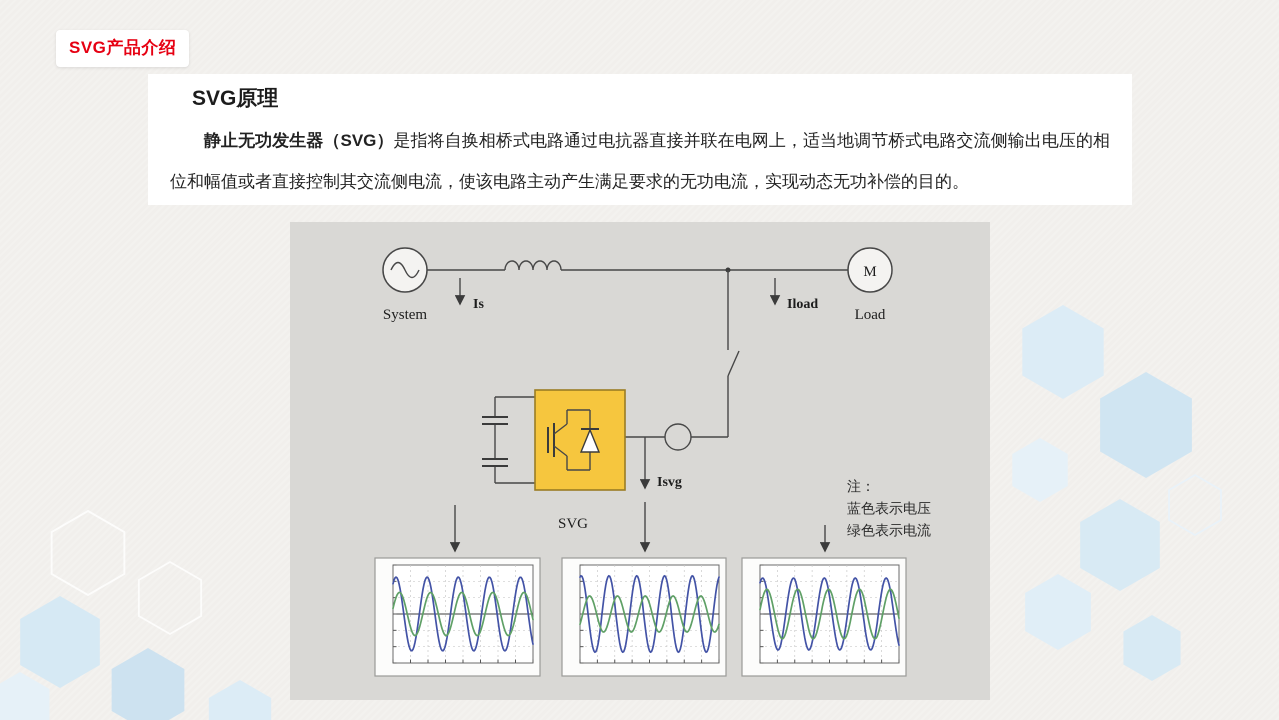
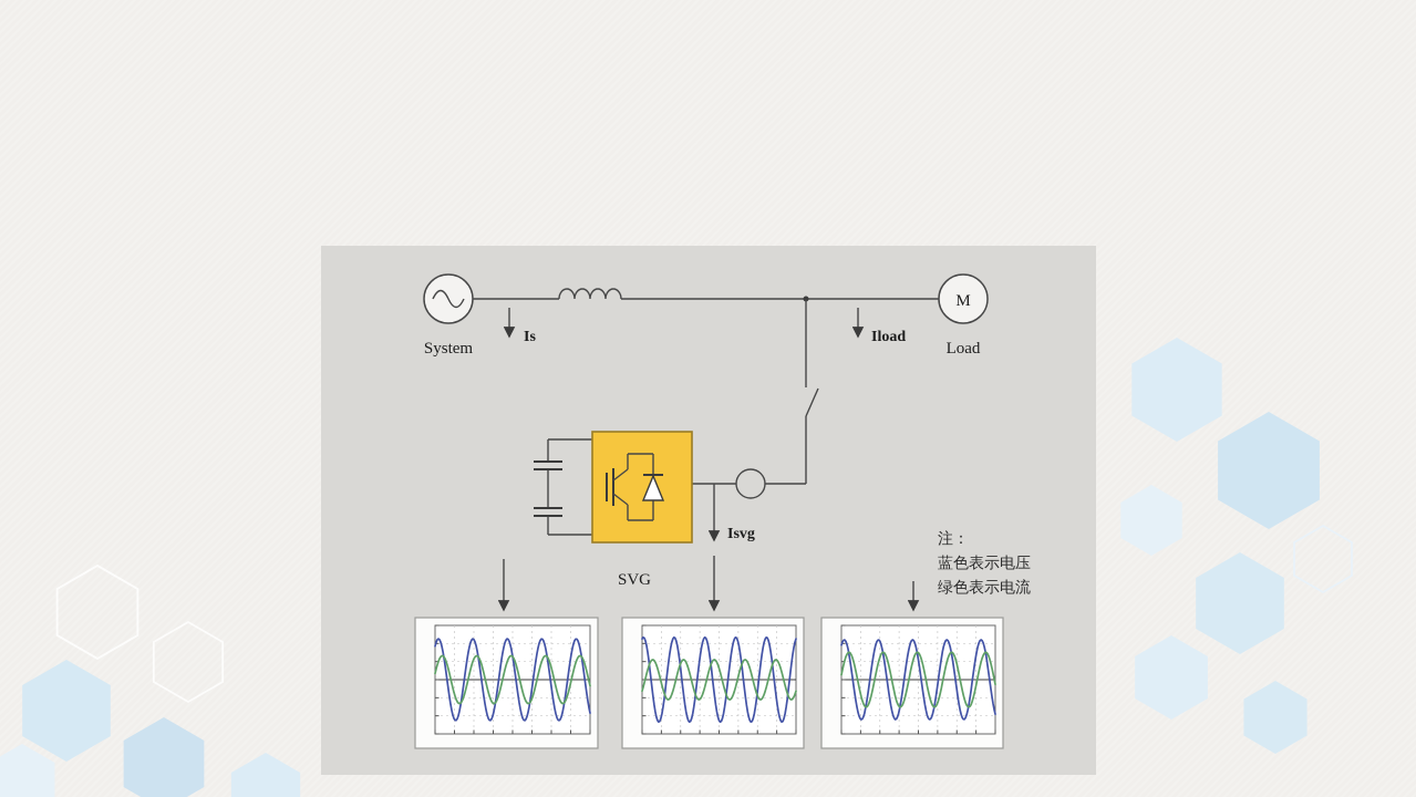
- SVG产品介绍
- SVG原理
- 静止无功发生器（SVG）是指将自换相桥式电路通过电抗器直接并联在电网上，适当地调节桥式电路交流侧输出电压的相位和幅值或者直接控制其交流侧电流，使该电路主动产生满足要求的无功电流，实现动态无功补偿的目的。
  System
  Is
  Iload
  M
  Load
  SVG
  Isvg
  注：
  蓝色表示电压
  绿色表示电流
